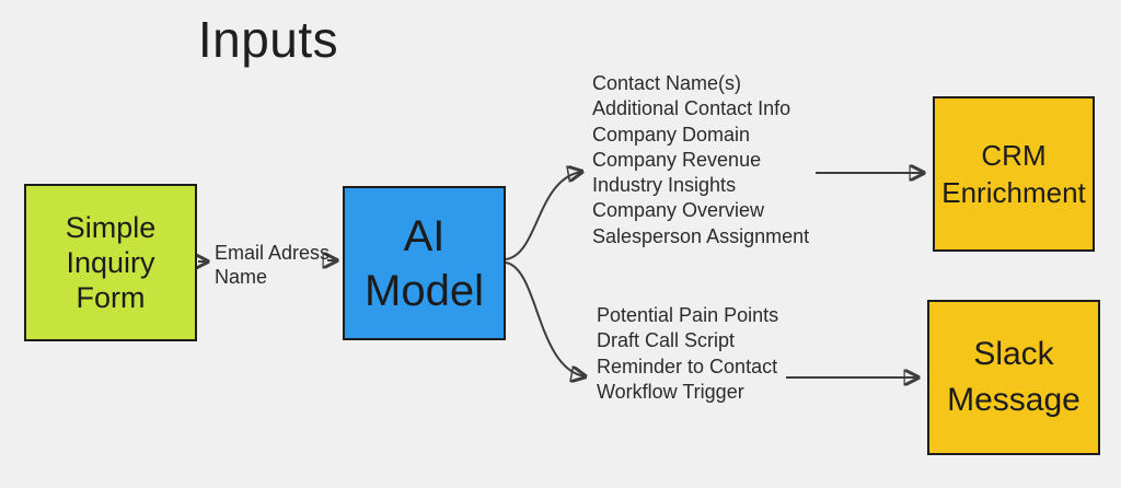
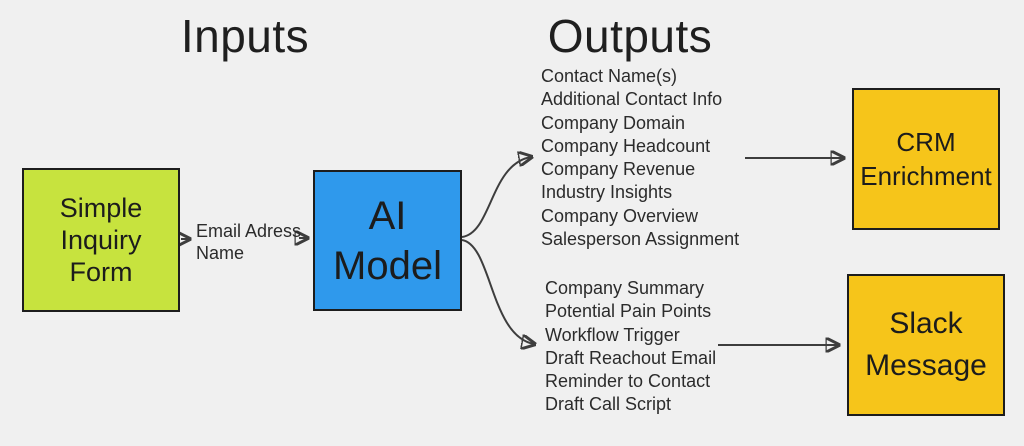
  Inputs
+ Outputs
  Simple
  Inquiry
  Form
  Email Adress
  Name
  AI
  Model
  Contact Name(s)
  Additional Contact Info
  Company Domain
+ Company Headcount
  Company Revenue
  Industry Insights
  Company Overview
  Salesperson Assignment
+ Company Summary
  Potential Pain Points
- Draft Call Script
+ Workflow Trigger
+ Draft Reachout Email
  Reminder to Contact
- Workflow Trigger
+ Draft Call Script
  CRM
  Enrichment
  Slack
  Message
